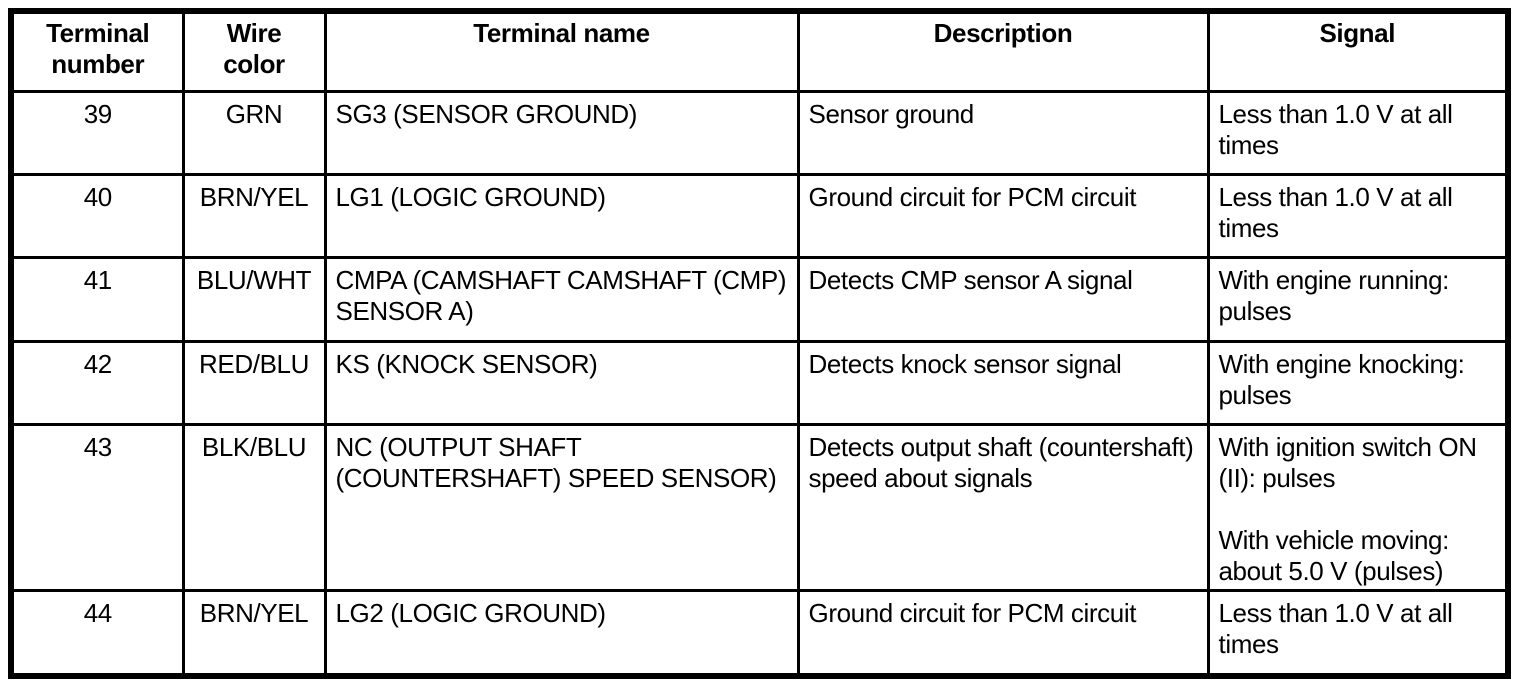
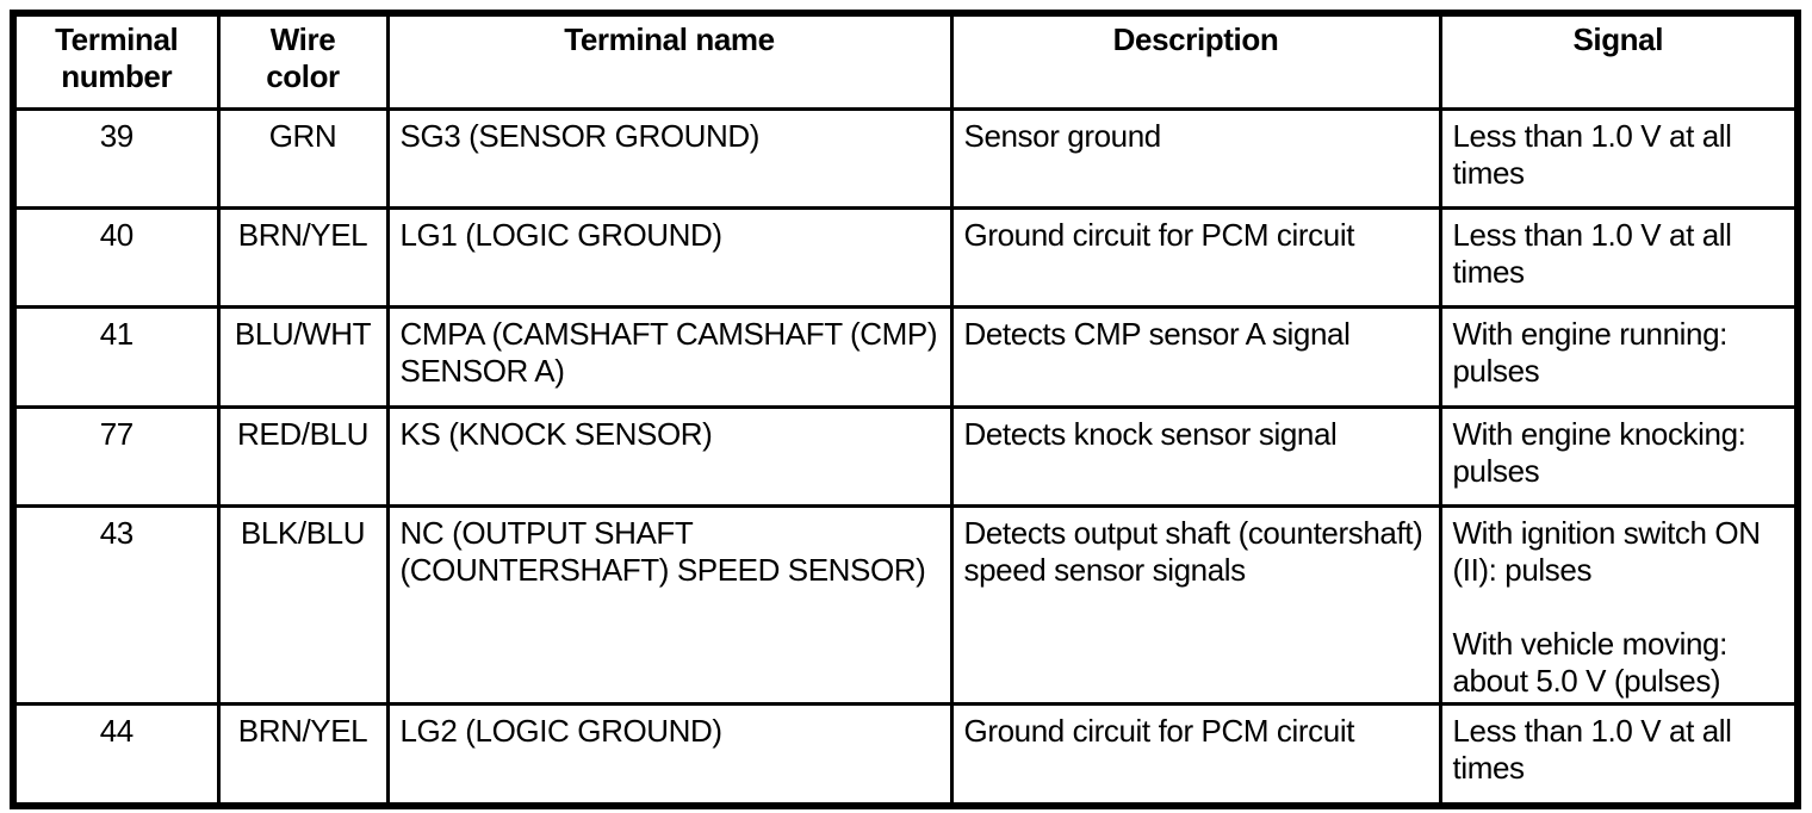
  Terminal number	Wire color	Terminal name	Description	Signal
  39	GRN	SG3 (SENSOR GROUND)	Sensor ground	Less than 1.0 V at all times
  40	BRN/YEL	LG1 (LOGIC GROUND)	Ground circuit for PCM circuit	Less than 1.0 V at all times
  41	BLU/WHT	CMPA (CAMSHAFT CAMSHAFT (CMP) SENSOR A)	Detects CMP sensor A signal	With engine running: pulses
- 42	RED/BLU	KS (KNOCK SENSOR)	Detects knock sensor signal	With engine knocking: pulses
+ 77	RED/BLU	KS (KNOCK SENSOR)	Detects knock sensor signal	With engine knocking: pulses
- 43	BLK/BLU	NC (OUTPUT SHAFT (COUNTERSHAFT) SPEED SENSOR)	Detects output shaft (countershaft) speed about signals	With ignition switch ON (II): pulses With vehicle moving: about 5.0 V (pulses)
+ 43	BLK/BLU	NC (OUTPUT SHAFT (COUNTERSHAFT) SPEED SENSOR)	Detects output shaft (countershaft) speed sensor signals	With ignition switch ON (II): pulses With vehicle moving: about 5.0 V (pulses)
  44	BRN/YEL	LG2 (LOGIC GROUND)	Ground circuit for PCM circuit	Less than 1.0 V at all times
